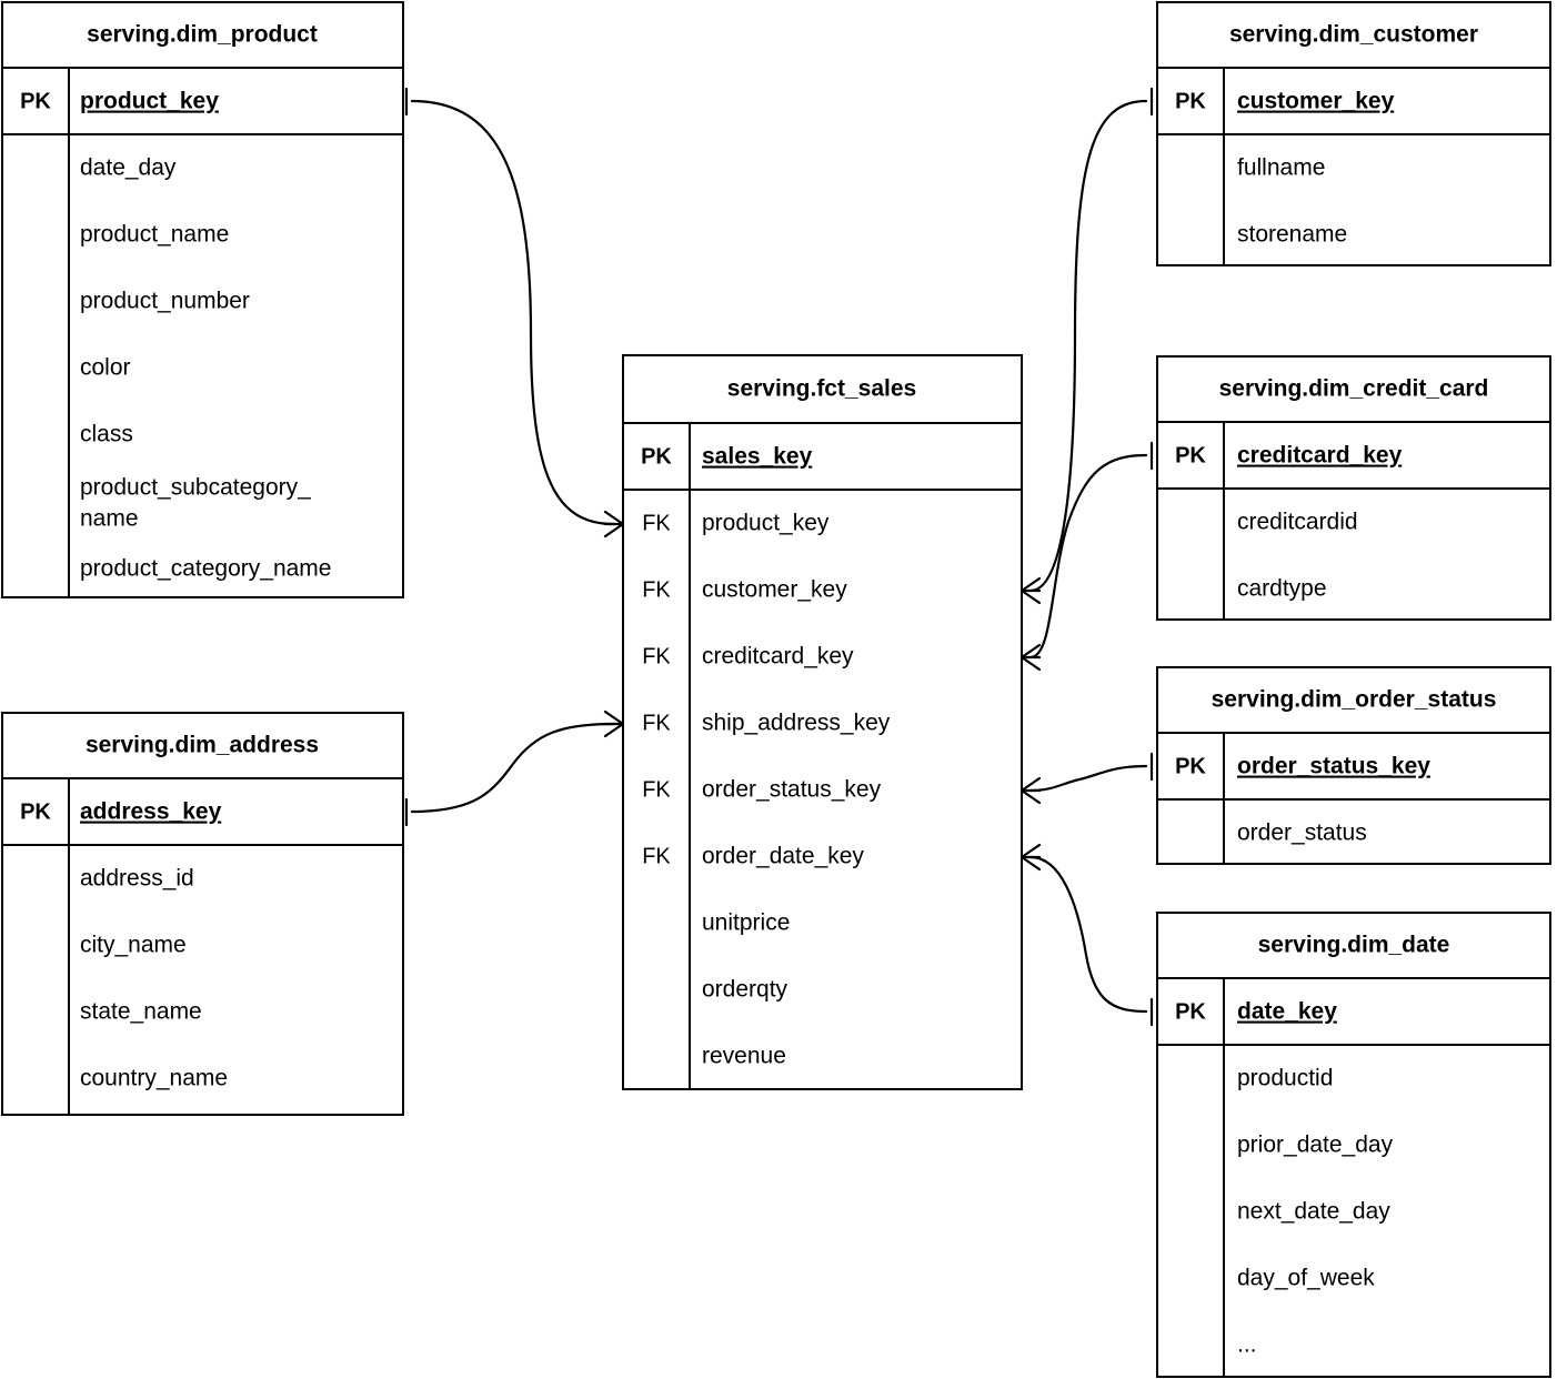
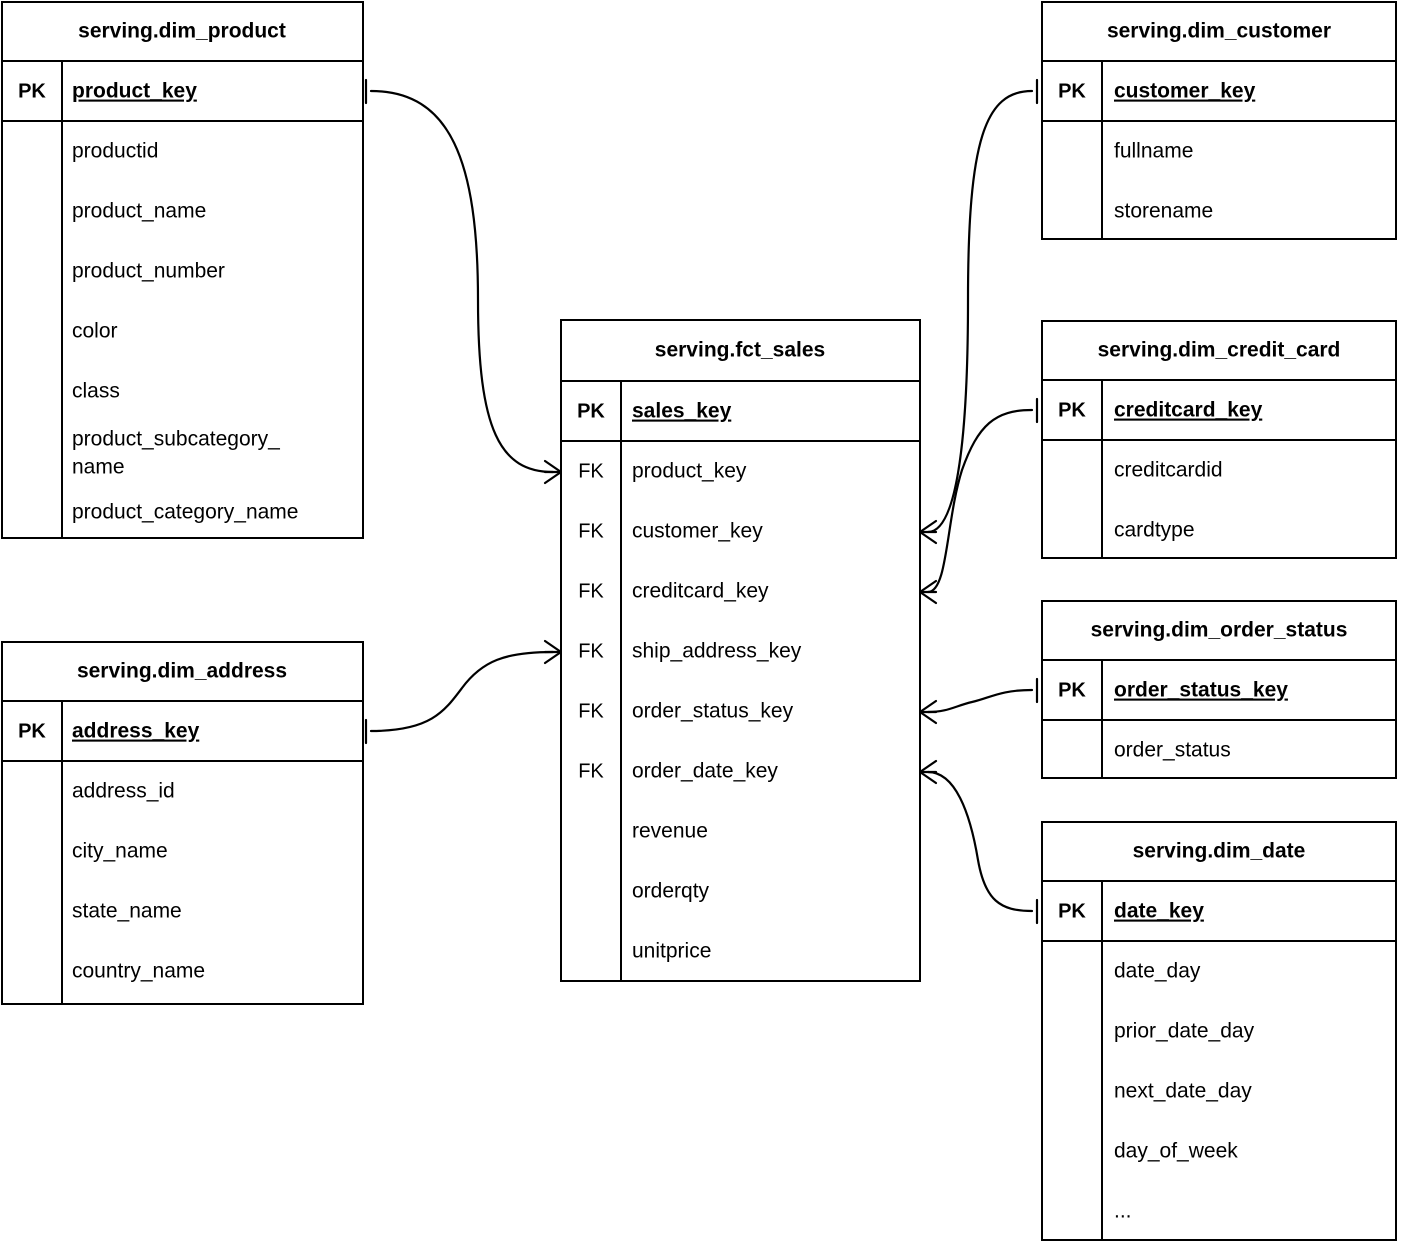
  serving.dim_product
  PK
  product_key
- date_day
+ productid
  product_name
  product_number
  color
  class
  product_subcategory_
  name
  product_category_name
  serving.dim_address
  PK
  address_key
  address_id
  city_name
  state_name
  country_name
  serving.fct_sales
  PK
  sales_key
  FK
  product_key
  FK
  customer_key
  FK
  creditcard_key
  FK
  ship_address_key
  FK
  order_status_key
  FK
  order_date_key
- unitprice
+ revenue
  orderqty
- revenue
+ unitprice
  serving.dim_customer
  PK
  customer_key
  fullname
  storename
  serving.dim_credit_card
  PK
  creditcard_key
  creditcardid
  cardtype
  serving.dim_order_status
  PK
  order_status_key
  order_status
  serving.dim_date
  PK
  date_key
- productid
+ date_day
  prior_date_day
  next_date_day
  day_of_week
  ...
